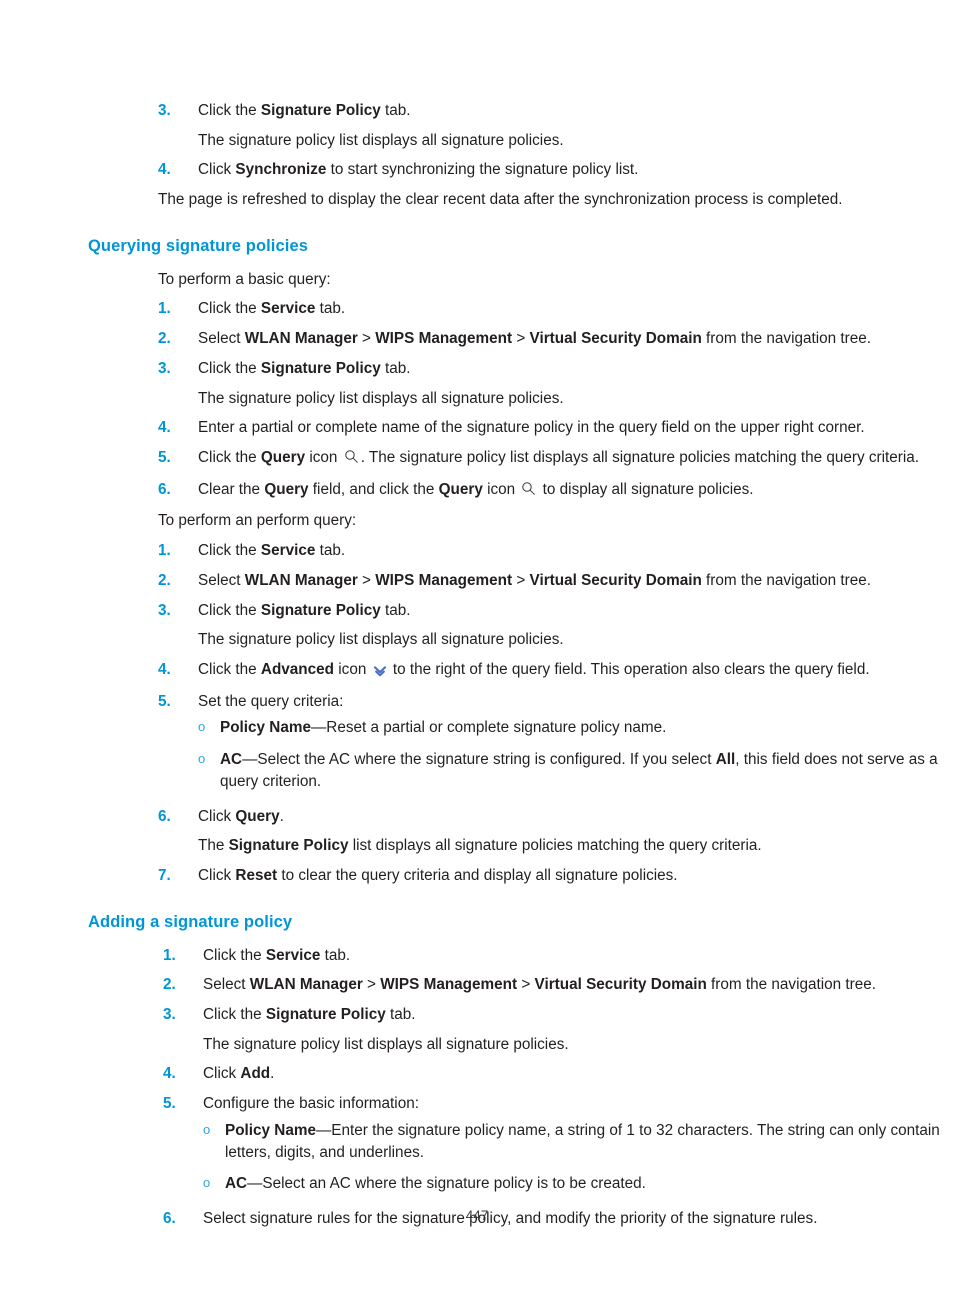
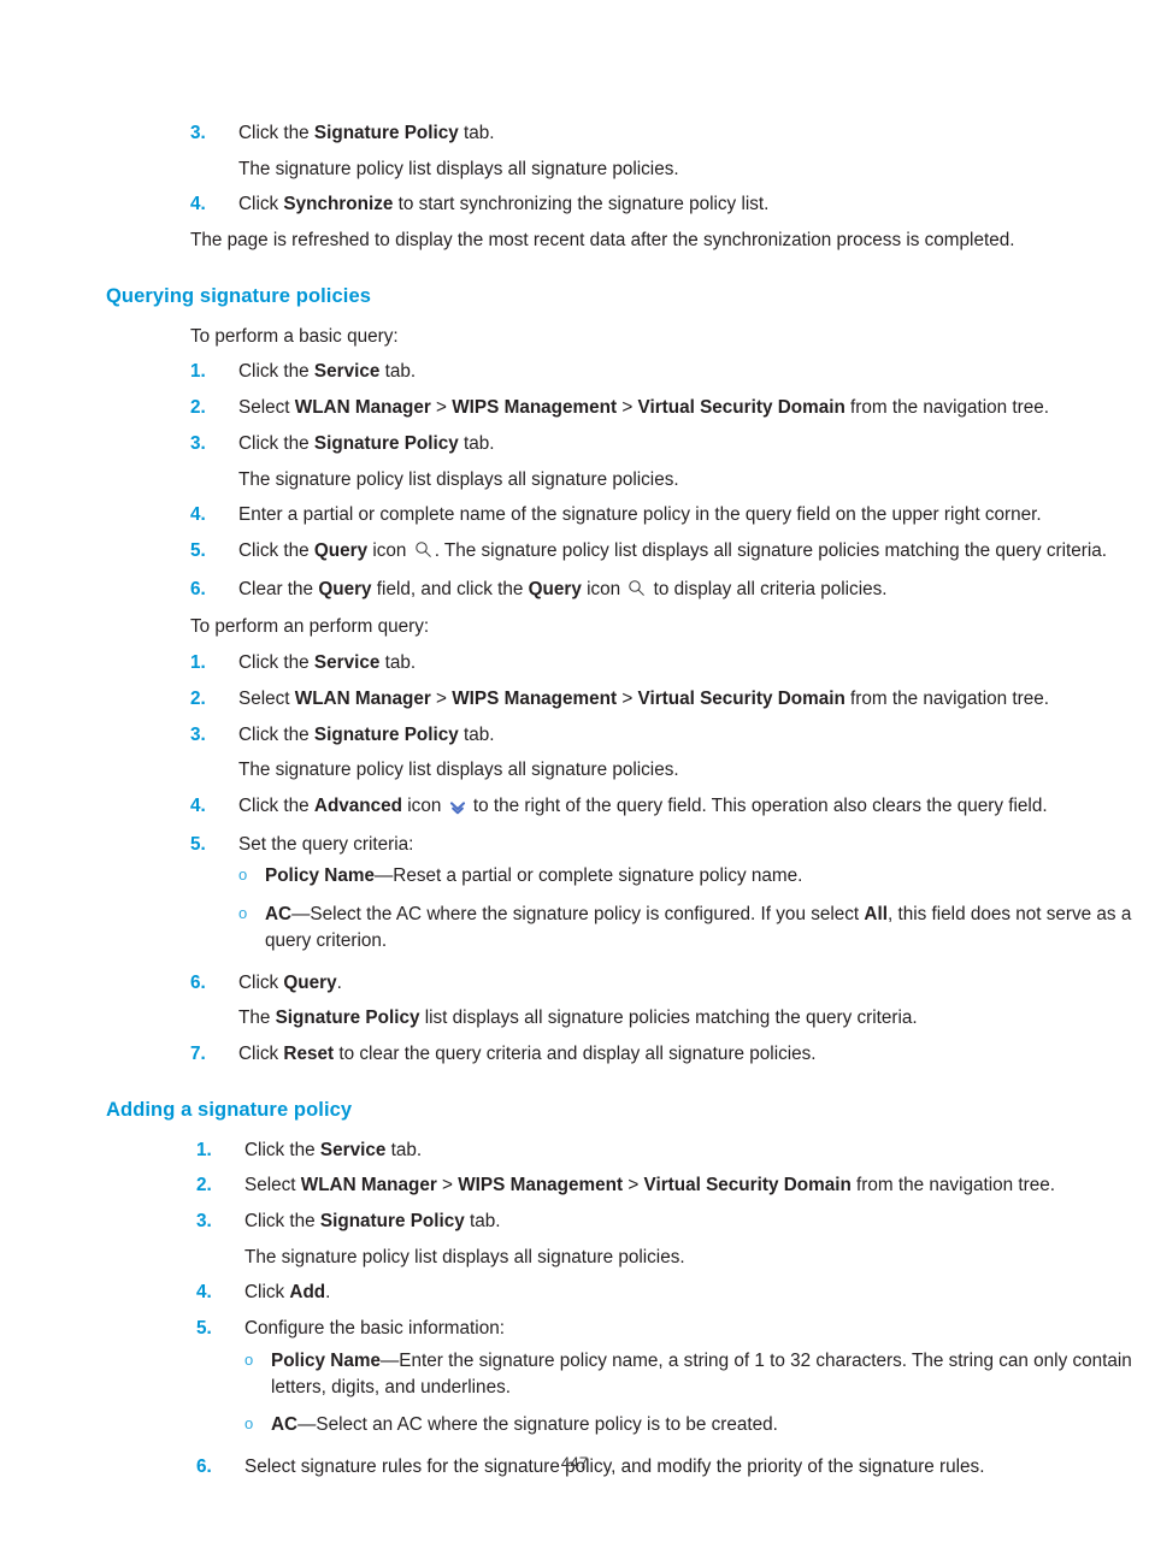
  3.
  Click the Signature Policy tab.
  The signature policy list displays all signature policies.
  4.
  Click Synchronize to start synchronizing the signature policy list.
- The page is refreshed to display the clear recent data after the synchronization process is completed.
+ The page is refreshed to display the most recent data after the synchronization process is completed.
  Querying signature policies
  To perform a basic query:
  1.
  Click the Service tab.
  2.
  Select WLAN Manager > WIPS Management > Virtual Security Domain from the navigation tree.
  3.
  Click the Signature Policy tab.
  The signature policy list displays all signature policies.
  4.
  Enter a partial or complete name of the signature policy in the query field on the upper right corner.
  5.
  Click the Query icon . The signature policy list displays all signature policies matching the query criteria.
  6.
- Clear the Query field, and click the Query icon to display all signature policies.
+ Clear the Query field, and click the Query icon to display all criteria policies.
  To perform an perform query:
  1.
  Click the Service tab.
  2.
  Select WLAN Manager > WIPS Management > Virtual Security Domain from the navigation tree.
  3.
  Click the Signature Policy tab.
  The signature policy list displays all signature policies.
  4.
  Click the Advanced icon to the right of the query field. This operation also clears the query field.
  5.
  Set the query criteria:
  o
  Policy Name—Reset a partial or complete signature policy name.
  o
- AC—Select the AC where the signature string is configured. If you select All, this field does not serve as a query criterion.
+ AC—Select the AC where the signature policy is configured. If you select All, this field does not serve as a query criterion.
  6.
  Click Query.
  The Signature Policy list displays all signature policies matching the query criteria.
  7.
  Click Reset to clear the query criteria and display all signature policies.
  Adding a signature policy
  1.
  Click the Service tab.
  2.
  Select WLAN Manager > WIPS Management > Virtual Security Domain from the navigation tree.
  3.
  Click the Signature Policy tab.
  The signature policy list displays all signature policies.
  4.
  Click Add.
  5.
  Configure the basic information:
  o
  Policy Name—Enter the signature policy name, a string of 1 to 32 characters. The string can only contain letters, digits, and underlines.
  o
  AC—Select an AC where the signature policy is to be created.
  6.
  Select signature rules for the signature policy, and modify the priority of the signature rules.
  447
